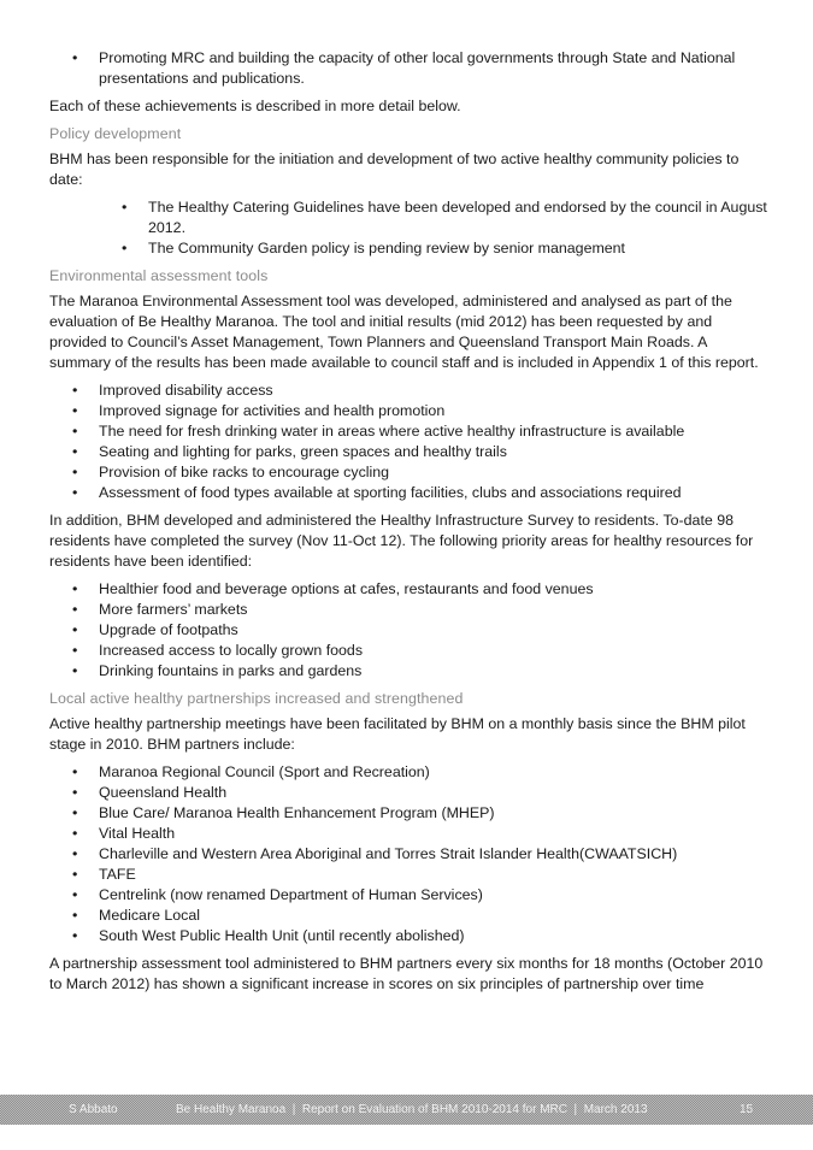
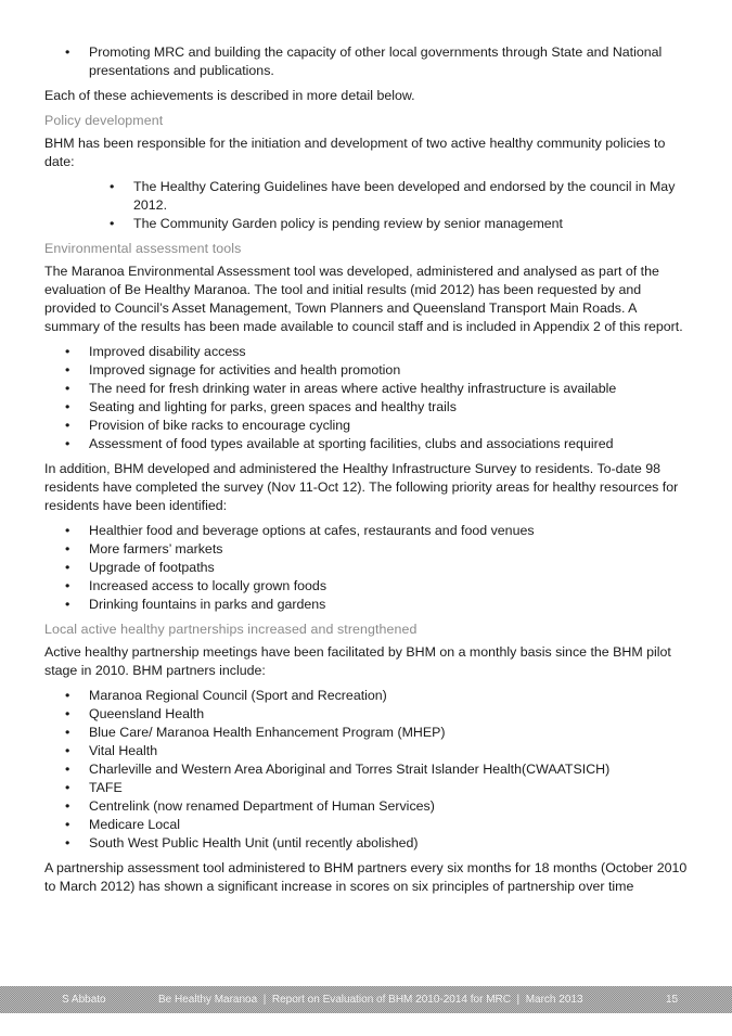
  •
  Promoting MRC and building the capacity of other local governments through State and National presentations and publications.
  Each of these achievements is described in more detail below.
  Policy development
  BHM has been responsible for the initiation and development of two active healthy community policies to date:
  •
- The Healthy Catering Guidelines have been developed and endorsed by the council in August 2012.
+ The Healthy Catering Guidelines have been developed and endorsed by the council in May 2012.
  •
  The Community Garden policy is pending review by senior management
  Environmental assessment tools
- The Maranoa Environmental Assessment tool was developed, administered and analysed as part of the evaluation of Be Healthy Maranoa. The tool and initial results (mid 2012) has been requested by and provided to Council’s Asset Management, Town Planners and Queensland Transport Main Roads. A summary of the results has been made available to council staff and is included in Appendix 1 of this report.
+ The Maranoa Environmental Assessment tool was developed, administered and analysed as part of the evaluation of Be Healthy Maranoa. The tool and initial results (mid 2012) has been requested by and provided to Council’s Asset Management, Town Planners and Queensland Transport Main Roads. A summary of the results has been made available to council staff and is included in Appendix 2 of this report.
  •
  Improved disability access
  •
  Improved signage for activities and health promotion
  •
  The need for fresh drinking water in areas where active healthy infrastructure is available
  •
  Seating and lighting for parks, green spaces and healthy trails
  •
  Provision of bike racks to encourage cycling
  •
  Assessment of food types available at sporting facilities, clubs and associations required
  In addition, BHM developed and administered the Healthy Infrastructure Survey to residents. To-date 98 residents have completed the survey (Nov 11-Oct 12). The following priority areas for healthy resources for residents have been identified:
  •
  Healthier food and beverage options at cafes, restaurants and food venues
  •
  More farmers’ markets
  •
  Upgrade of footpaths
  •
  Increased access to locally grown foods
  •
  Drinking fountains in parks and gardens
  Local active healthy partnerships increased and strengthened
  Active healthy partnership meetings have been facilitated by BHM on a monthly basis since the BHM pilot stage in 2010. BHM partners include:
  •
  Maranoa Regional Council (Sport and Recreation)
  •
  Queensland Health
  •
  Blue Care/ Maranoa Health Enhancement Program (MHEP)
  •
  Vital Health
  •
  Charleville and Western Area Aboriginal and Torres Strait Islander Health(CWAATSICH)
  •
  TAFE
  •
  Centrelink (now renamed Department of Human Services)
  •
  Medicare Local
  •
  South West Public Health Unit (until recently abolished)
  A partnership assessment tool administered to BHM partners every six months for 18 months (October 2010 to March 2012) has shown a significant increase in scores on six principles of partnership over time
  S Abbato
  Be Healthy Maranoa | Report on Evaluation of BHM 2010-2014 for MRC | March 2013
  15
